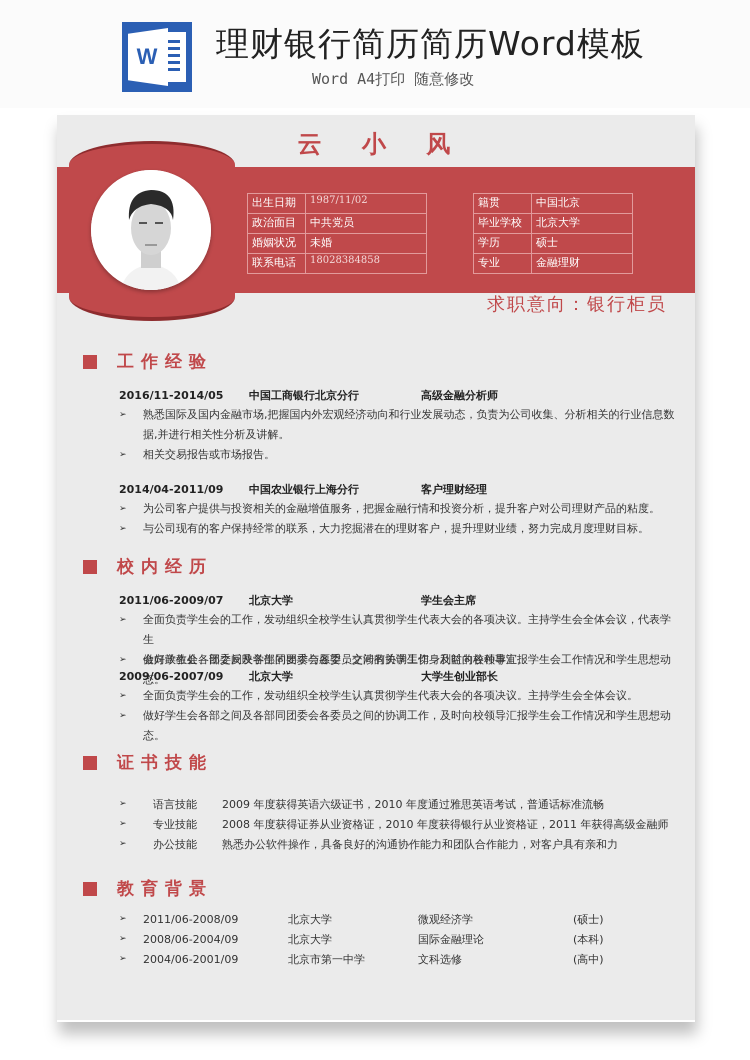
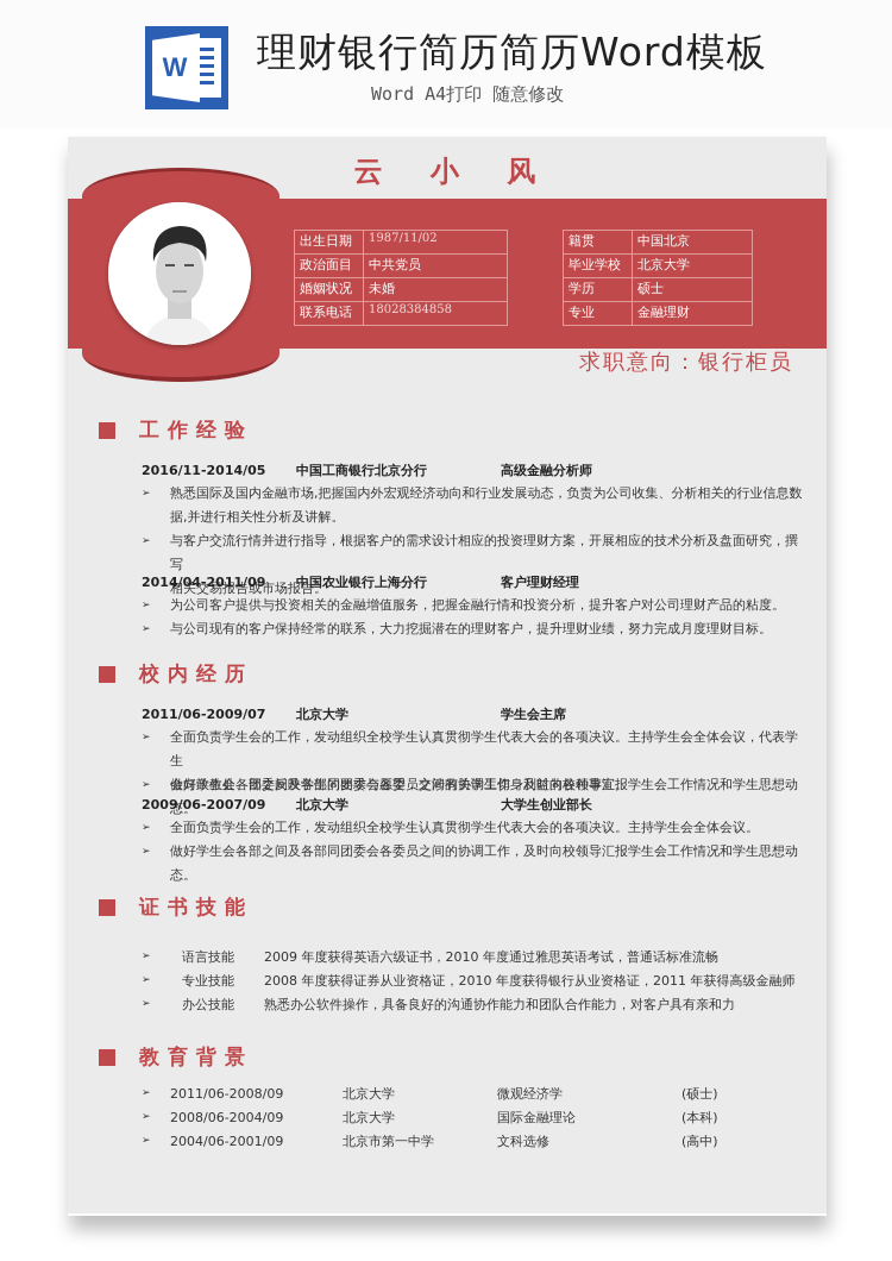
  W
  理财银行简历简历Word模板
  Word A4打印 随意修改
  云 小 风
  出生日期	1987/11/02
  政治面目	中共党员
  婚姻状况	未婚
  联系电话	18028384858
  籍贯	中国北京
  毕业学校	北京大学
  学历	硕士
  专业	金融理财
  求职意向：银行柜员
  工作经验
  2016/11-2014/05
  中国工商银行北京分行
  高级金融分析师
  ➢
  熟悉国际及国内金融市场,把握国内外宏观经济动向和行业发展动态，负责为公司收集、分析相关的行业信息数
  据,并进行相关性分析及讲解。
  ➢
+ 与客户交流行情并进行指导，根据客户的需求设计相应的投资理财方案，开展相应的技术分析及盘面研究，撰写
  相关交易报告或市场报告。
  2014/04-2011/09
  中国农业银行上海分行
  客户理财经理
  ➢
  为公司客户提供与投资相关的金融增值服务，把握金融行情和投资分析，提升客户对公司理财产品的粘度。
  ➢
  与公司现有的客户保持经常的联系，大力挖掘潜在的理财客户，提升理财业绩，努力完成月度理财目标。
  校内经历
  2011/06-2009/07
  北京大学
  学生会主席
  ➢
  全面负责学生会的工作，发动组织全校学生认真贯彻学生代表大会的各项决议。主持学生会全体会议，代表学生
  会向政教处、团委反映学生的要求与愿望，交涉有关学生切身利益的各种事宜。
  ➢
  做好学生会各部之间及各部同团委会各委员之间的协调工作，及时向校领导汇报学生会工作情况和学生思想动态。
  2009/06-2007/09
  北京大学
  大学生创业部长
  ➢
  全面负责学生会的工作，发动组织全校学生认真贯彻学生代表大会的各项决议。主持学生会全体会议。
  ➢
  做好学生会各部之间及各部同团委会各委员之间的协调工作，及时向校领导汇报学生会工作情况和学生思想动态。
  证书技能
  ➢
  语言技能
  2009 年度获得英语六级证书，2010 年度通过雅思英语考试，普通话标准流畅
  ➢
  专业技能
  2008 年度获得证券从业资格证，2010 年度获得银行从业资格证，2011 年获得高级金融师
  ➢
  办公技能
  熟悉办公软件操作，具备良好的沟通协作能力和团队合作能力，对客户具有亲和力
  教育背景
  ➢
  2011/06-2008/09
  北京大学
  微观经济学
  (硕士)
  ➢
  2008/06-2004/09
  北京大学
  国际金融理论
  (本科)
  ➢
  2004/06-2001/09
  北京市第一中学
  文科选修
  (高中)
